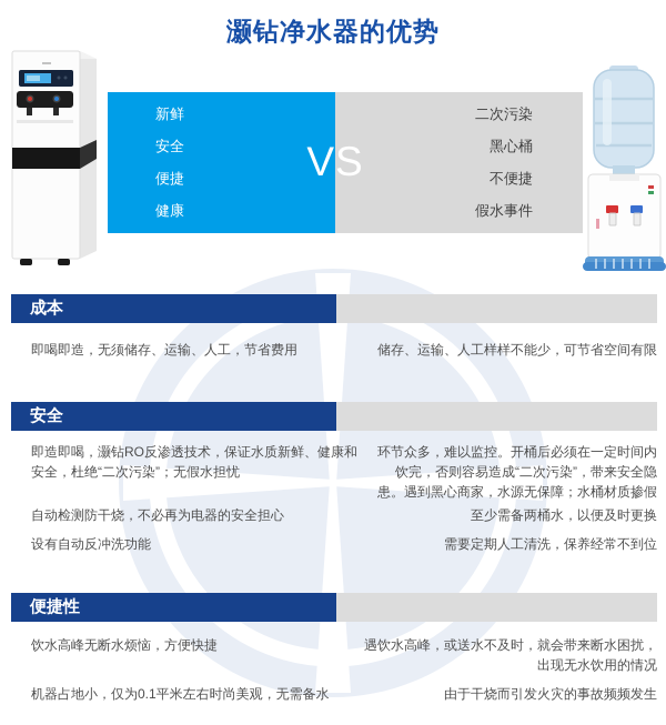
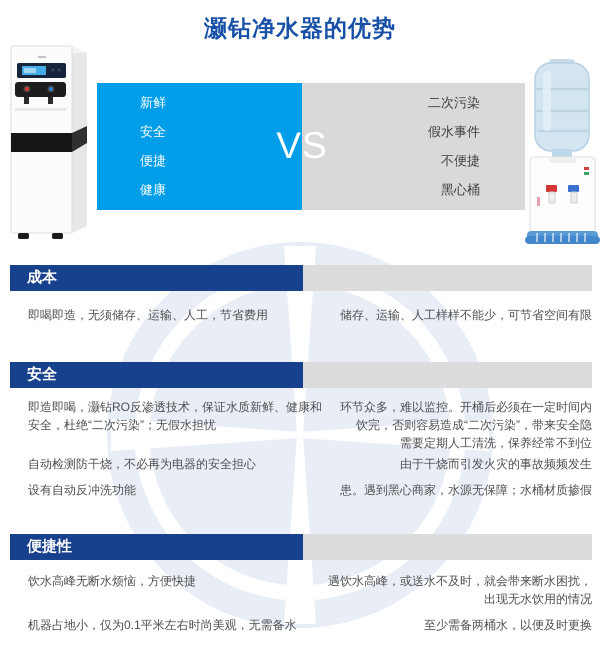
  灏钻净水器的优势
  新鲜
  安全
  便捷
  健康
  二次污染
- 黑心桶
+ 假水事件
  不便捷
- 假水事件
+ 黑心桶
  VS
  成本
  即喝即造，无须储存、运输、人工，节省费用
  储存、运输、人工样样不能少，可节省空间有限
  安全
  即造即喝，灏钻RO反渗透技术，保证水质新鲜、健康和
  安全，杜绝“二次污染”；无假水担忧
  环节众多，难以监控。开桶后必须在一定时间内
  饮完，否则容易造成“二次污染”，带来安全隐
- 患。遇到黑心商家，水源无保障；水桶材质掺假
+ 需要定期人工清洗，保养经常不到位
  自动检测防干烧，不必再为电器的安全担心
- 至少需备两桶水，以便及时更换
+ 由于干烧而引发火灾的事故频频发生
  设有自动反冲洗功能
- 需要定期人工清洗，保养经常不到位
+ 患。遇到黑心商家，水源无保障；水桶材质掺假
  便捷性
  饮水高峰无断水烦恼，方便快捷
  遇饮水高峰，或送水不及时，就会带来断水困扰，
  出现无水饮用的情况
  机器占地小，仅为0.1平米左右时尚美观，无需备水
- 由于干烧而引发火灾的事故频频发生
+ 至少需备两桶水，以便及时更换
